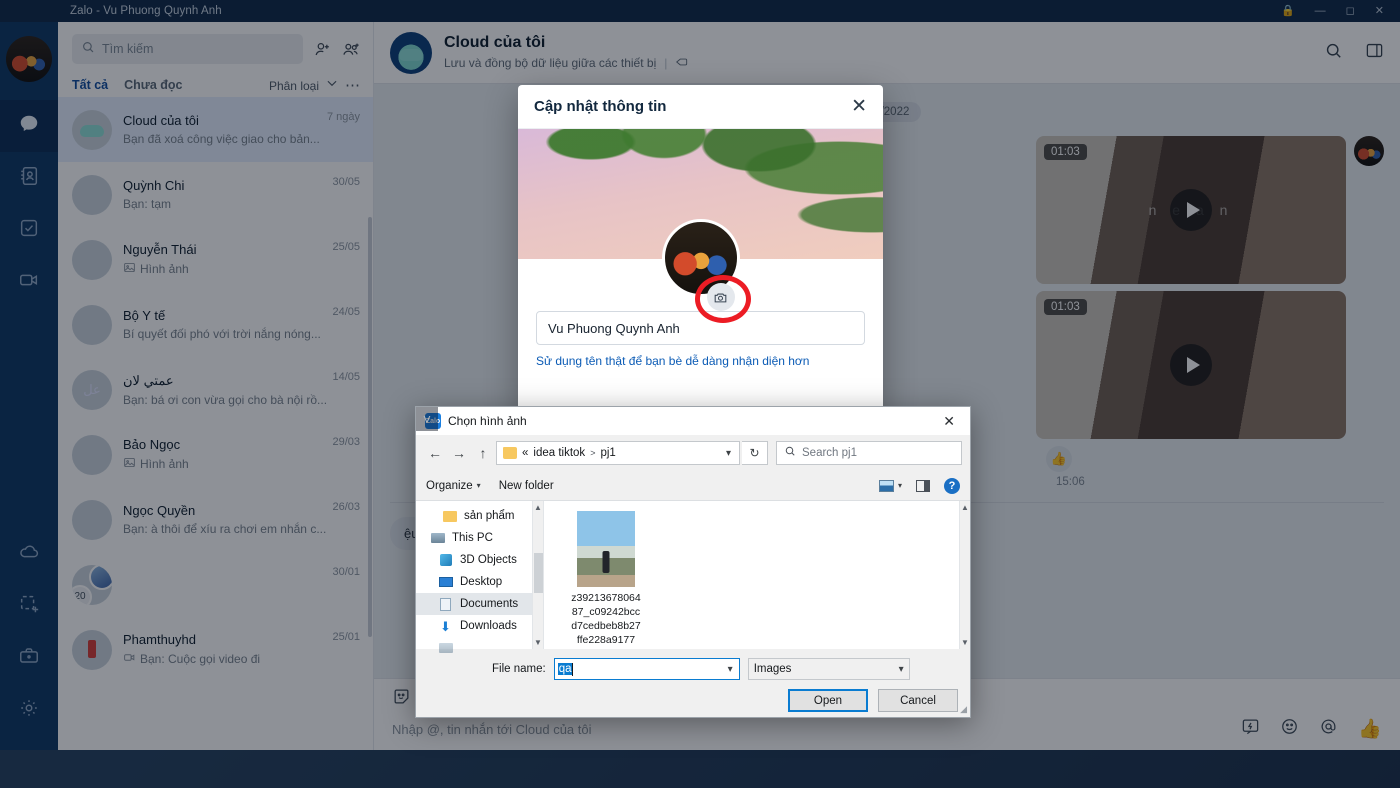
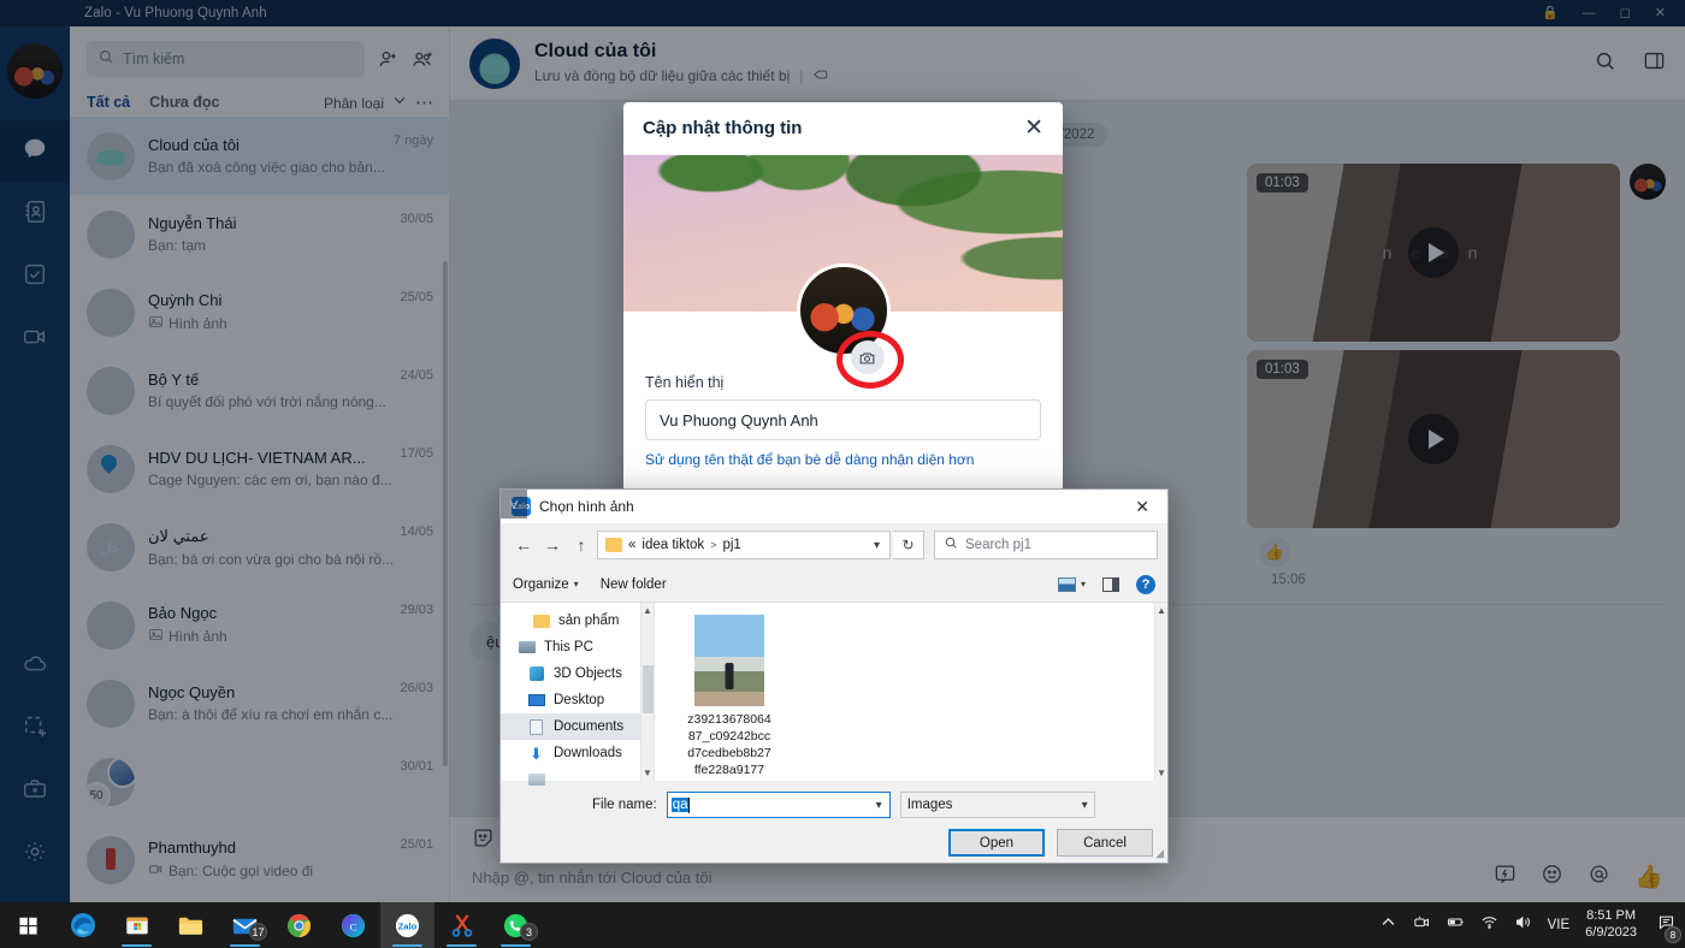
  Zalo - Vu Phuong Quynh Anh
  🔒
  —
  ◻
  ✕
  Tìm kiếm
  Tất cả
  Chưa đọc
  Phân loại
  ⋯
  Cloud của tôi
  Bạn đã xoá công việc giao cho bản...
  7 ngày
- Quỳnh Chi
+ Nguyễn Thái
  Bạn: tạm
  30/05
- Nguyễn Thái
+ Quỳnh Chi
  Hình ảnh
  25/05
  Bộ Y tế
  Bí quyết đối phó với trời nắng nóng...
  24/05
+ HDV DU LỊCH- VIETNAM AR...
+ Cage Nguyen: các em ơi, bạn nào đ...
+ 17/05
  عمتي لان
  Bạn: bá ơi con vừa gọi cho bà nội rồ...
  14/05
  Bảo Ngọc
  Hình ảnh
  29/03
  Ngọc Quyền
  Bạn: à thôi để xíu ra chơi em nhắn c...
  26/03
- 20
+ 50
  30/01
  Phamthuyhd
  Bạn: Cuộc gọi video đi
  25/01
  Cloud của tôi
  Lưu và đồng bộ dữ liệu giữa các thiết bị
  |
  n e a n
  01:03
  01:03
  👍
  15:06
  Nhập @, tin nhắn tới Cloud của tôi
  👍
  Cập nhật thông tin
  ✕
+ Tên hiển thị
  Vu Phuong Quynh Anh
  Sử dụng tên thật để bạn bè dễ dàng nhận diện hơn
  Chọn hình ảnh
  ✕
  ←
  →
  ˅
  ↑
  «
  idea tiktok
  >
  pj1
  ▾
  ↻
  Search pj1
  Organize
  ▾
  New folder
  ▾
  ?
  sản phẩm
  This PC
  3D Objects
  Desktop
  Documents
  ⬇
  Downloads
  ▲
  ▼
  z3921367806487_c09242bccd7cedbeb8b27ffe228a9177
  ▲
  ▼
  File name:
  qa
  ▾
  Images
  ▾
  Open
  Cancel
  ◢
+ 17
+ C
+ Zalo
+ 3
+ VIE
+ 8:51 PM
+ 6/9/2023
+ 8
